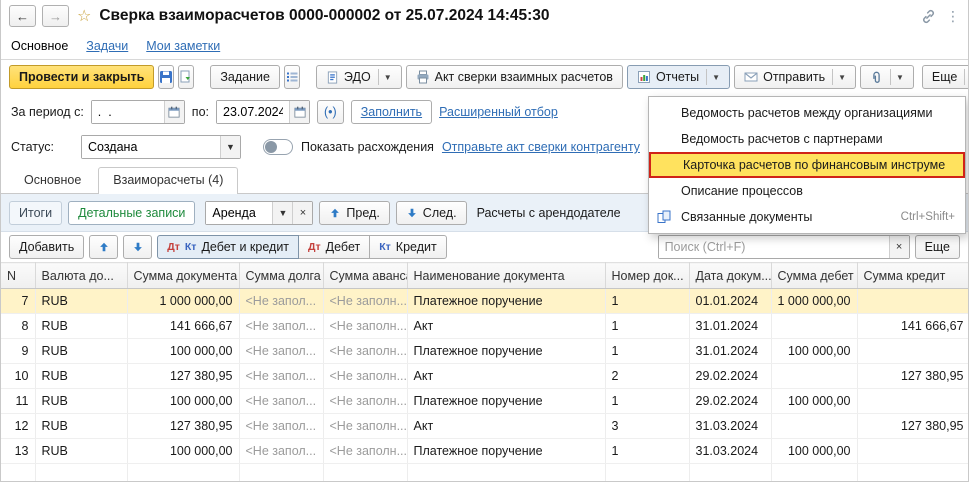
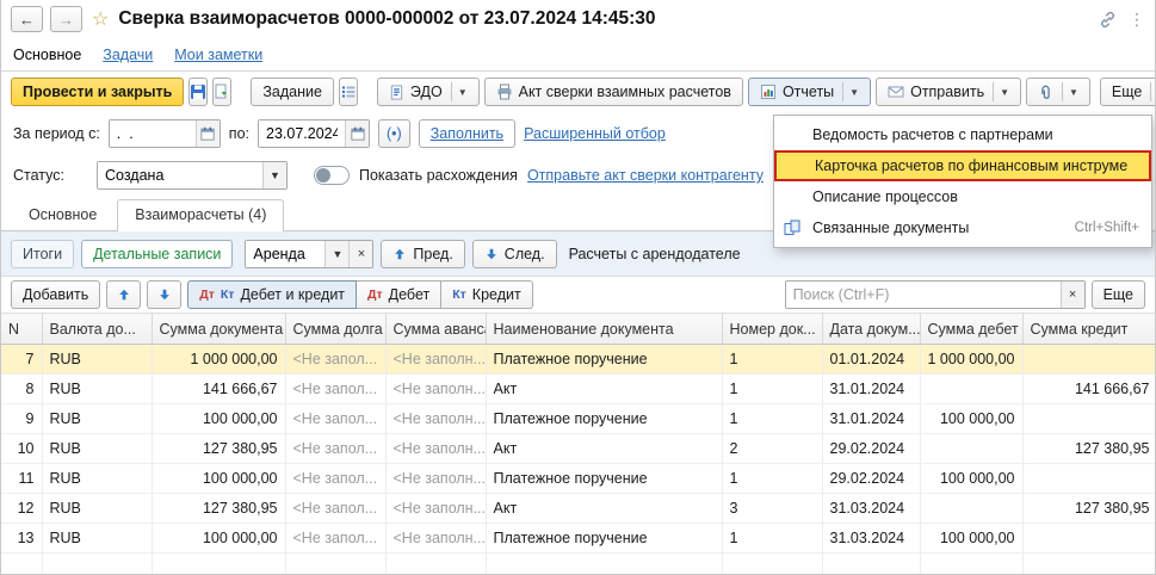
  ←
  →
  ☆
- Сверка взаиморасчетов 0000-000002 от 25.07.2024 14:45:30
+ Сверка взаиморасчетов 0000-000002 от 23.07.2024 14:45:30
  ⋮
  Основное
  Задачи
  Мои заметки
  Провести и закрыть
  Задание
  ЭДО
  ▼
  Акт сверки взаимных расчетов
  Отчеты
  ▼
  Отправить
  ▼
  ▼
  Еще
  За период с:
  . .
  по:
  23.07.2024
  (•)
  Заполнить
  Расширенный отбор
  Статус:
  Создана
  ▼
  Показать расхождения
  Отправьте акт сверки контрагенту
  Основное
  Взаиморасчеты (4)
  Итоги
  Детальные записи
  Аренда
  ▼
  ×
  Пред.
  След.
  Расчеты с арендодателе
  Добавить
  Дт
  Кт
  Дебет и кредит
  Дт
  Дебет
  Кт
  Кредит
  Поиск (Ctrl+F)
  ×
  Еще
  N	Валюта до...	Сумма документа	Сумма долга	Сумма аванс	Наименование документа	Номер док...	Дата докум...	Сумма дебет	Сумма кредит
  7	RUB	1 000 000,00	<Не запол...	<Не заполн...	Платежное поручение	1	01.01.2024	1 000 000,00
  8	RUB	141 666,67	<Не запол...	<Не заполн...	Акт	1	31.01.2024		141 666,67
  9	RUB	100 000,00	<Не запол...	<Не заполн...	Платежное поручение	1	31.01.2024	100 000,00
  10	RUB	127 380,95	<Не запол...	<Не заполн...	Акт	2	29.02.2024		127 380,95
  11	RUB	100 000,00	<Не запол...	<Не заполн...	Платежное поручение	1	29.02.2024	100 000,00
  12	RUB	127 380,95	<Не запол...	<Не заполн...	Акт	3	31.03.2024		127 380,95
  13	RUB	100 000,00	<Не запол...	<Не заполн...	Платежное поручение	1	31.03.2024	100 000,00
- Ведомость расчетов между организациями
  Ведомость расчетов с партнерами
  Карточка расчетов по финансовым инструме
  Описание процессов
  Связанные документы
  Ctrl+Shift+
